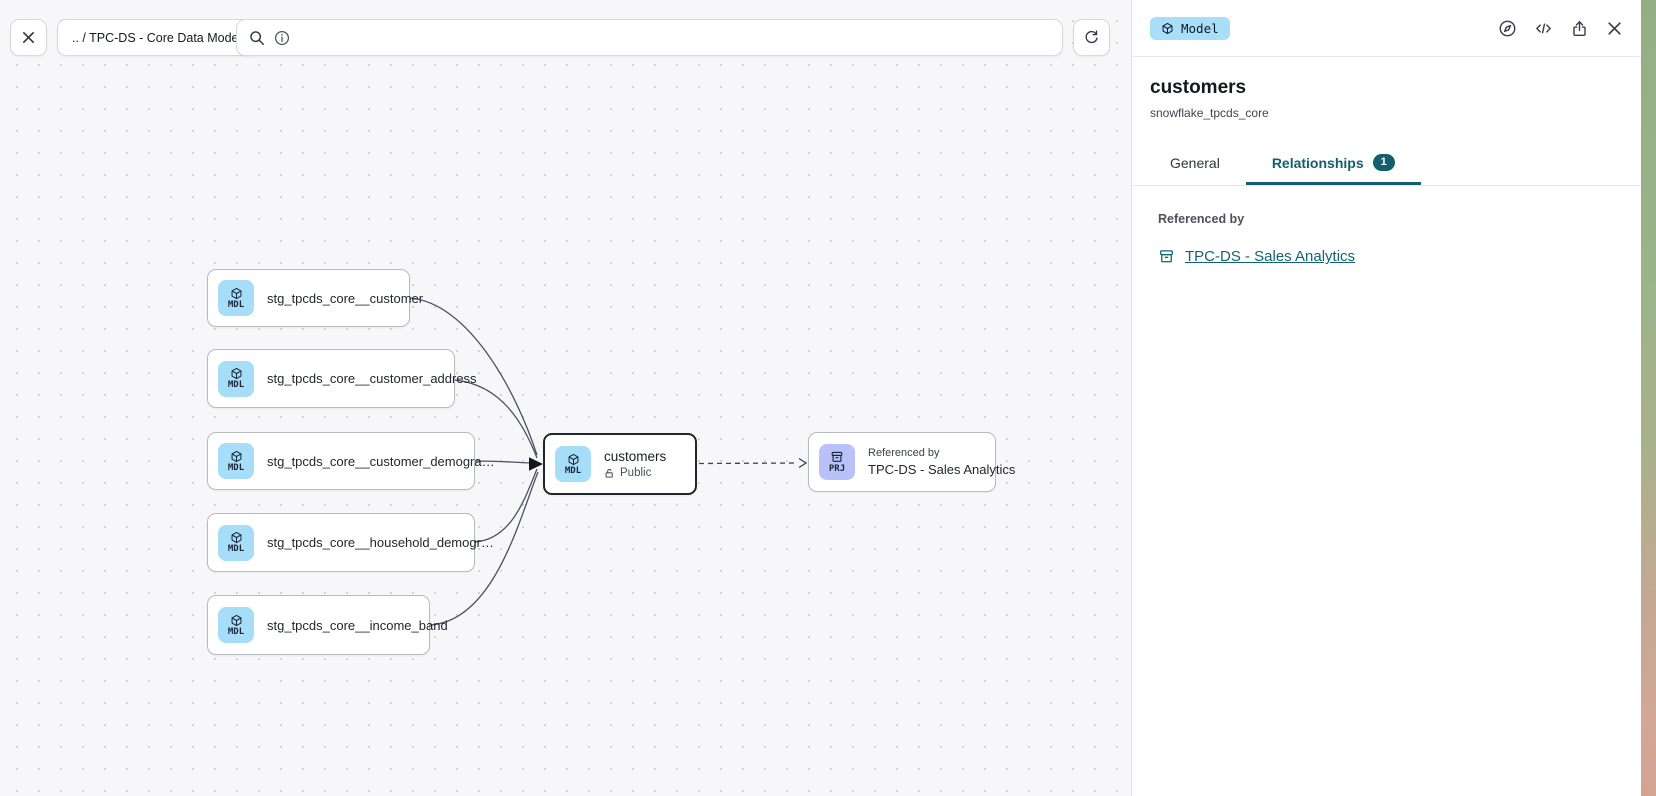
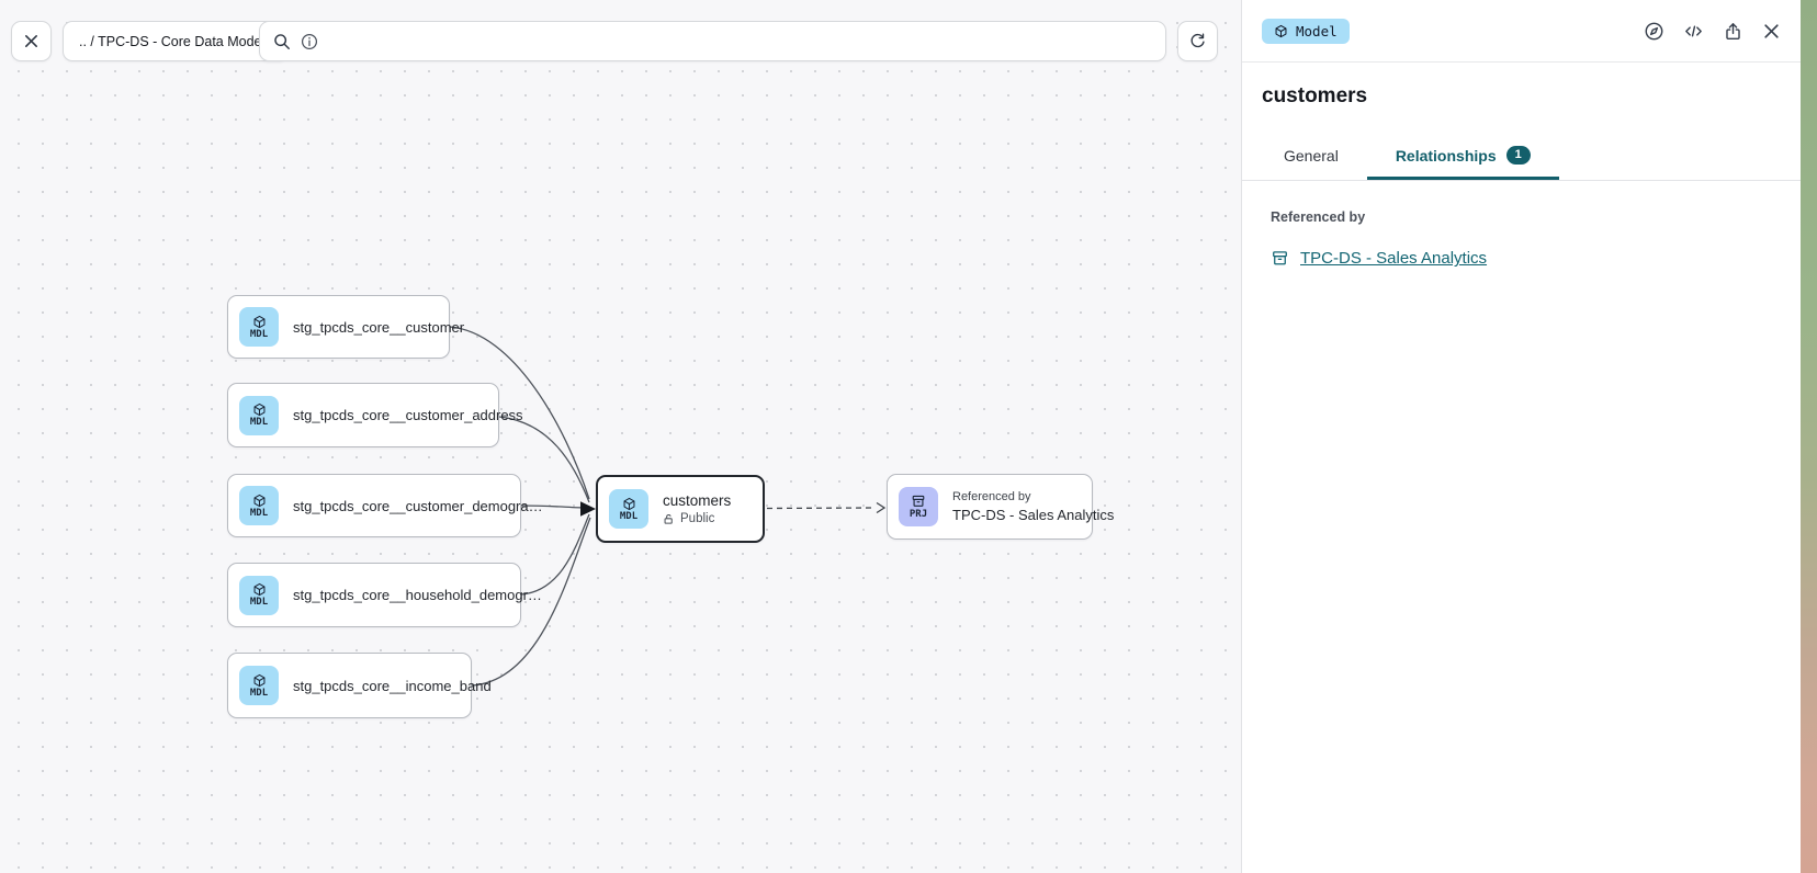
  MDL
  stg_tpcds_core__customer
  MDL
  stg_tpcds_core__customer_address
  MDL
  stg_tpcds_core__customer_demogra…
  MDL
  stg_tpcds_core__household_demogr…
  MDL
  stg_tpcds_core__income_band
  MDL
  customers
  Public
  PRJ
  Referenced by
  TPC-DS - Sales Analytics
  .. / TPC-DS - Core Data Mod
  Model
  customers
- snowflake_tpcds_core
  General
  Relationships
  1
  Referenced by
  TPC-DS - Sales Analytics
